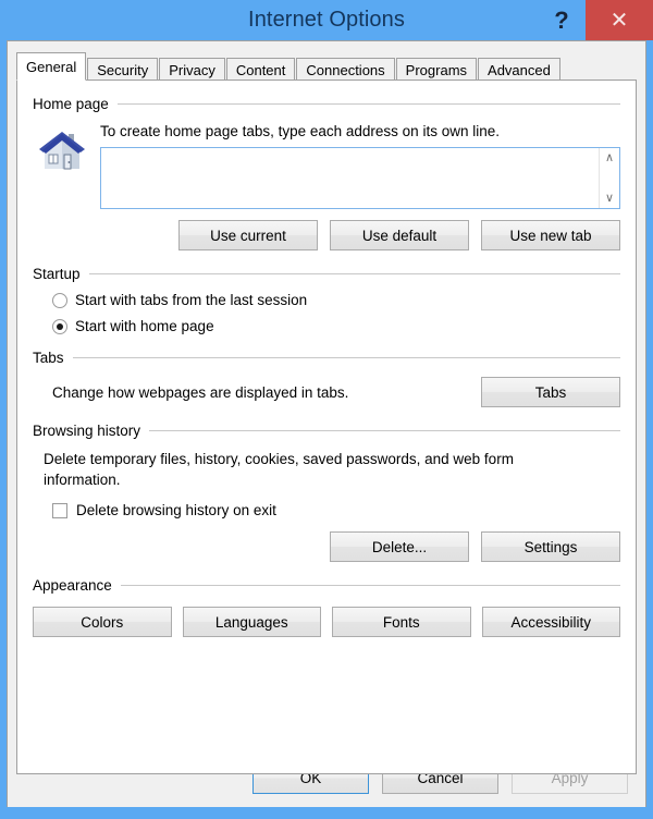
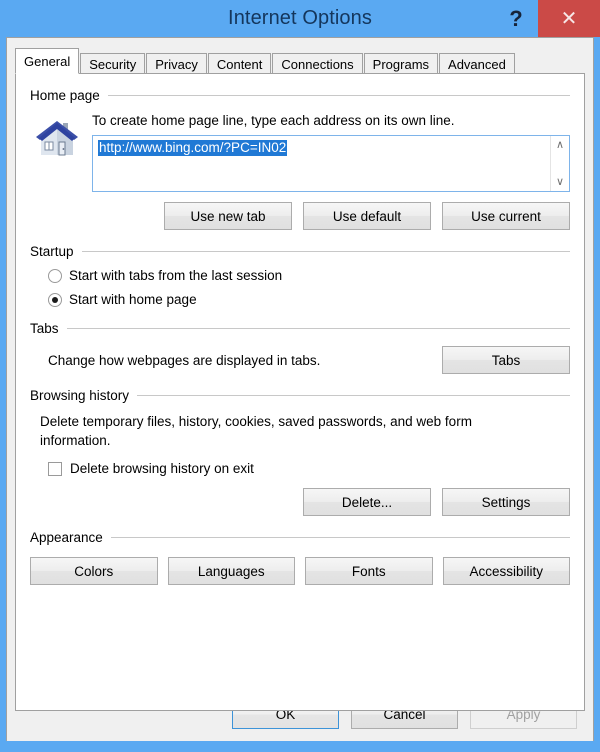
  Internet Options
  ?
  ✕
  General
  Security
  Privacy
  Content
  Connections
  Programs
  Advanced
  Home page
- To create home page tabs, type each address on its own line.
+ To create home page line, type each address on its own line.
+ http://www.bing.com/?PC=IN02
  ∧
  ∨
- Use current
+ Use new tab
  Use default
- Use new tab
+ Use current
  Startup
  Start with tabs from the last session
  Start with home page
  Tabs
  Change how webpages are displayed in tabs.
  Tabs
  Browsing history
  Delete temporary files, history, cookies, saved passwords, and web form information.
  Delete browsing history on exit
  Delete...
  Settings
  Appearance
  Colors
  Languages
  Fonts
  Accessibility
  OK
  Cancel
  Apply
